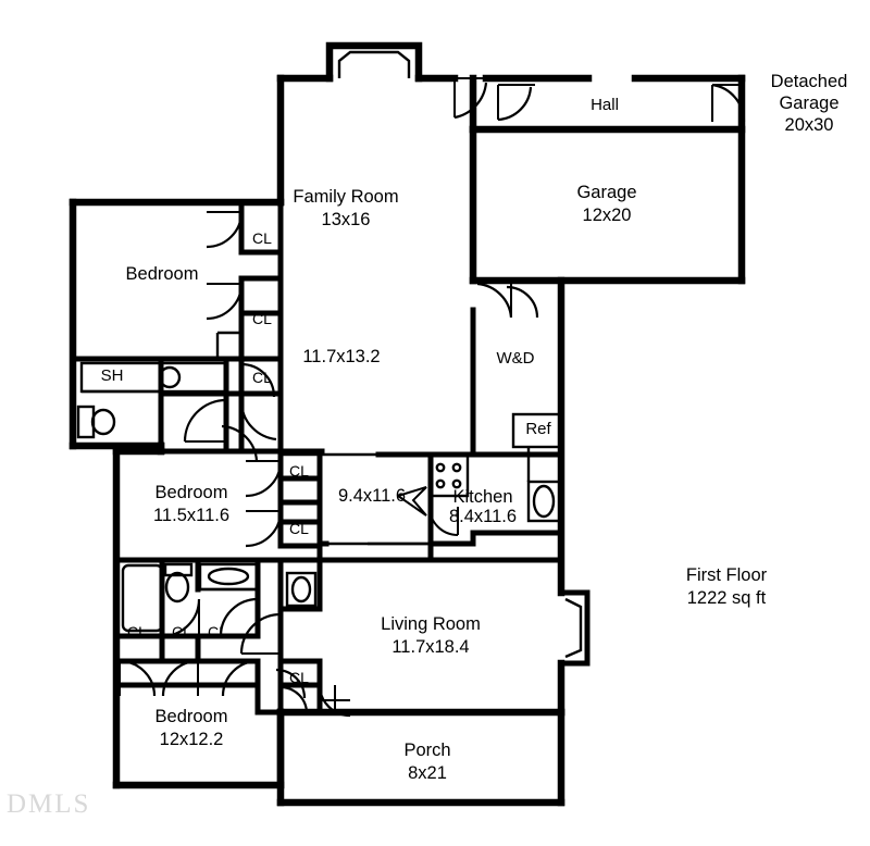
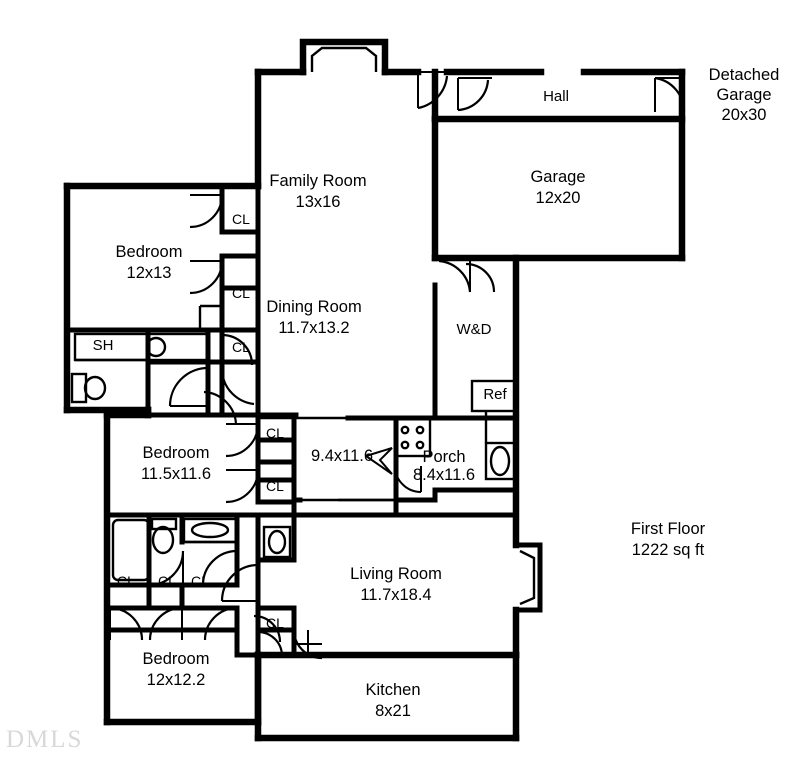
  Family Room
  13x16
+ Dining Room
  11.7x13.2
  Garage
  12x20
  Hall
  Bedroom
+ 12x13
  Bedroom
  11.5x11.6
  Bedroom
  12x12.2
  Living Room
  11.7x18.4
- Kitchen
+ Porch
  8.4x11.6
  9.4x11.6
- Porch
+ Kitchen
  8x21
  W&D
  Ref
  SH
  CL
  CL
  CL
  CL
  CL
  CL
  CL
  CL
  CL
  Detached
  Garage
  20x30
  First Floor
  1222 sq ft
  DMLS
